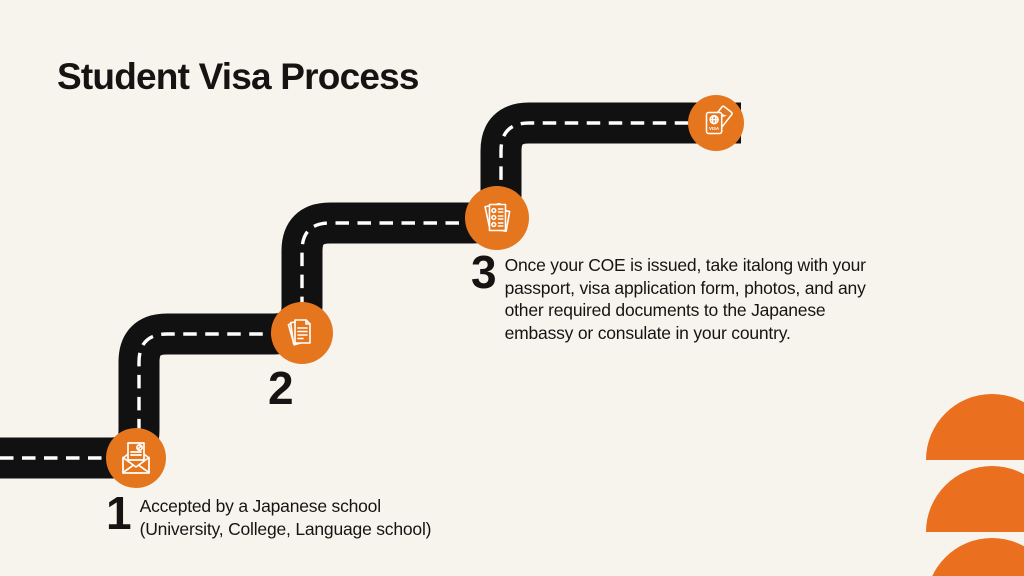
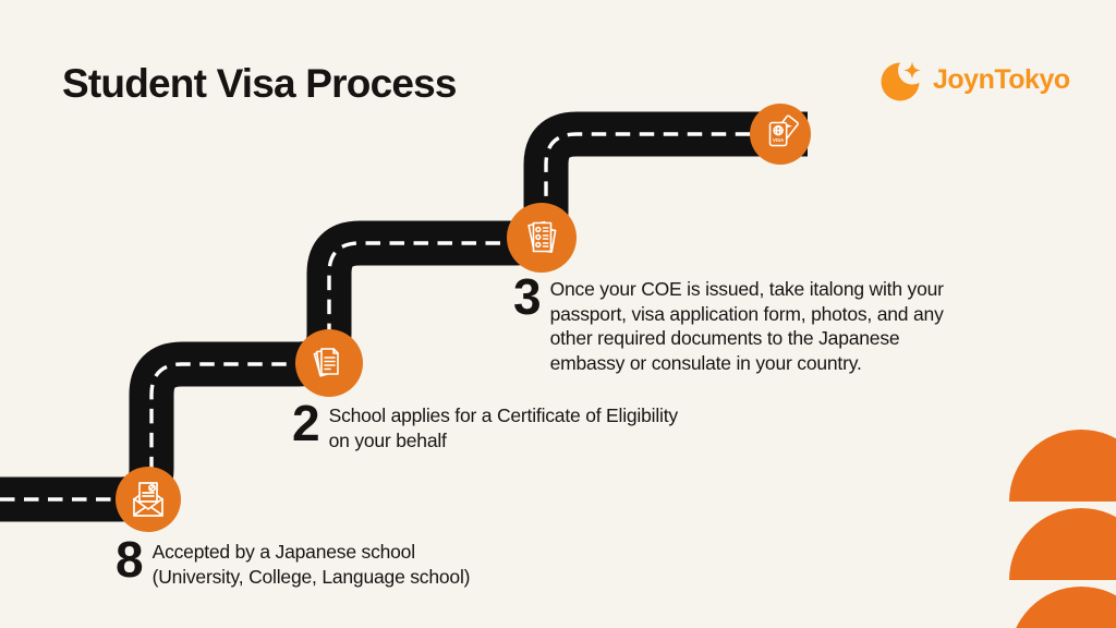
  Student Visa Process
+ JoynTokyo
- 1
+ 8
  Accepted by a Japanese school
  (University, College, Language school)
  2
+ School applies for a Certificate of Eligibility
+ on your behalf
  3
  Once your COE is issued, take italong with your
  passport, visa application form, photos, and any
  other required documents to the Japanese
  embassy or consulate in your country.
